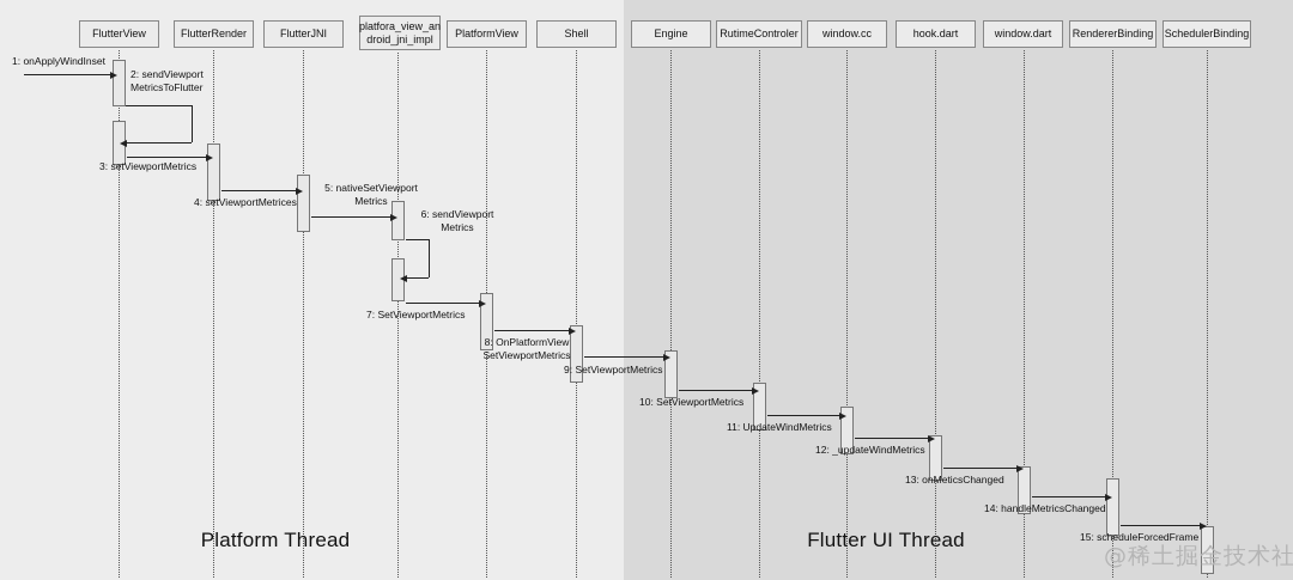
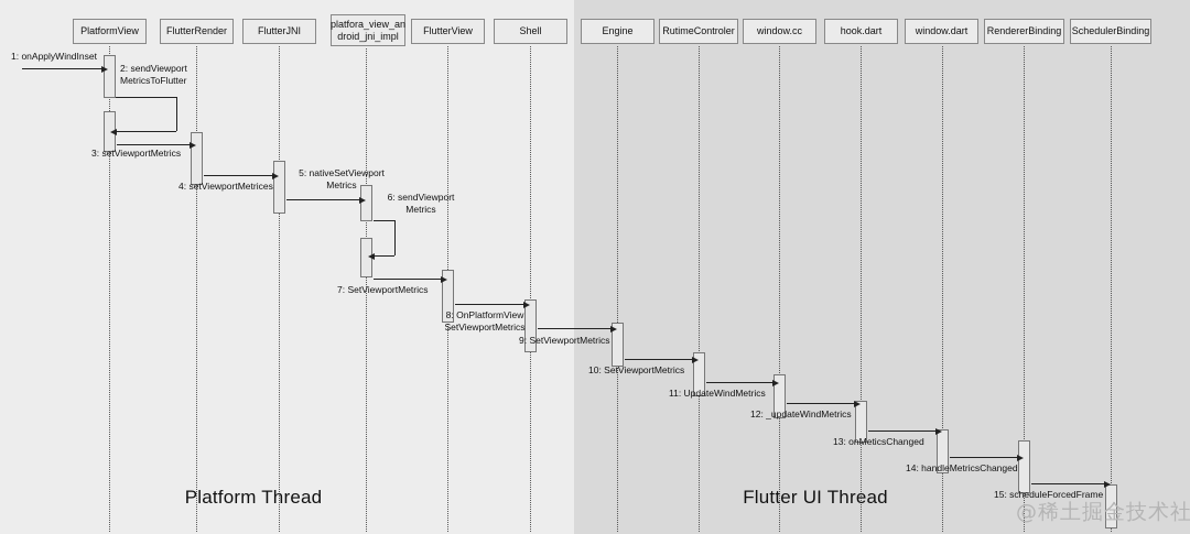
- FlutterView
+ PlatformView
  FlutterRender
  FlutterJNI
  platfora_view_an
  droid_jni_impl
- PlatformView
+ FlutterView
  Shell
  Engine
  RutimeControler
  window.cc
  hook.dart
  window.dart
  RendererBinding
  SchedulerBinding
  1: onApplyWindInset
  2: sendViewport
  MetricsToFlutter
  3: setViewportMetrics
  4: setViewportMetrices
  5: nativeSetViewport
  Metrics
  6: sendViewport
  Metrics
  7: SetViewportMetrics
  8: OnPlatformView
  SetViewportMetrics
  9: SetViewportMetrics
  10: SetViewportMetrics
  11: UpdateWindMetrics
  12: _updateWindMetrics
  13: onMeticsChanged
  14: handleMetricsChanged
  15: scheduleForcedFrame
  Platform Thread
  Flutter UI Thread
  @稀土掘金技术社
